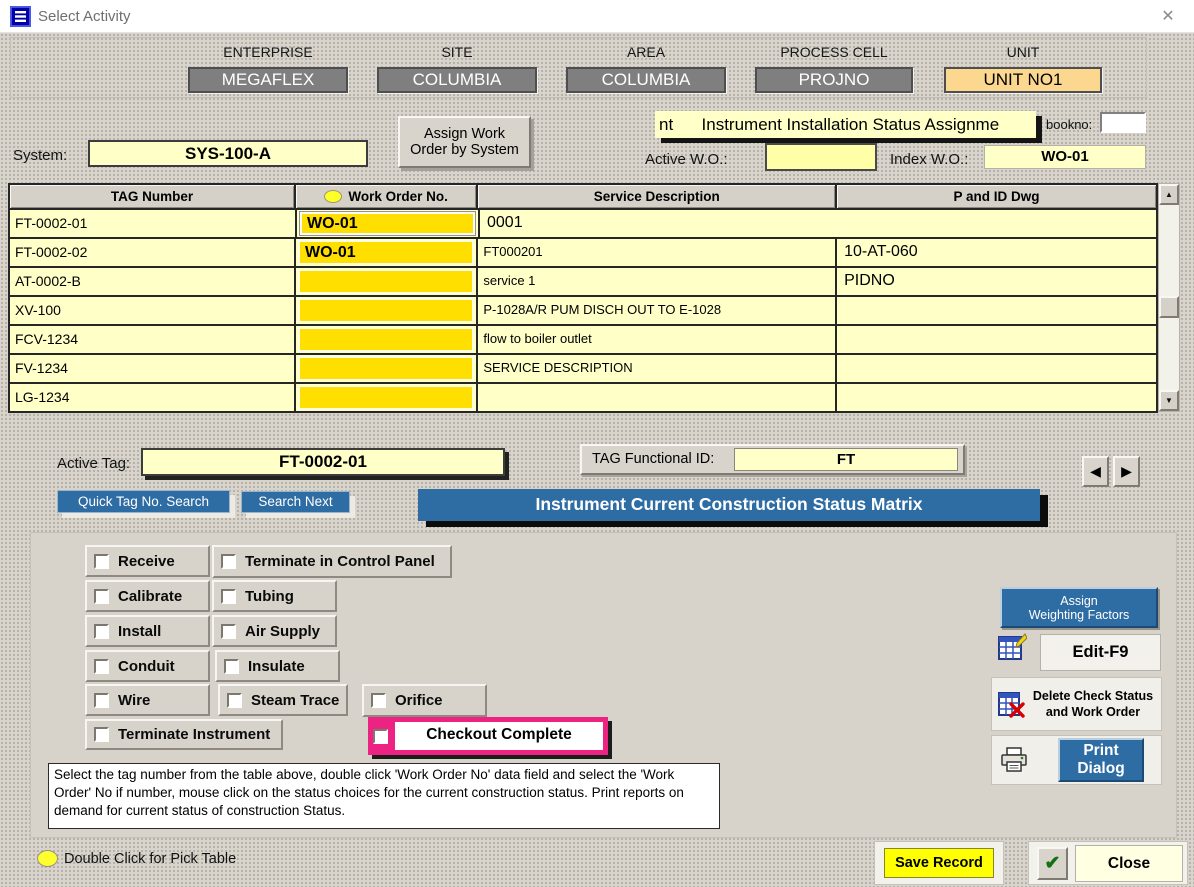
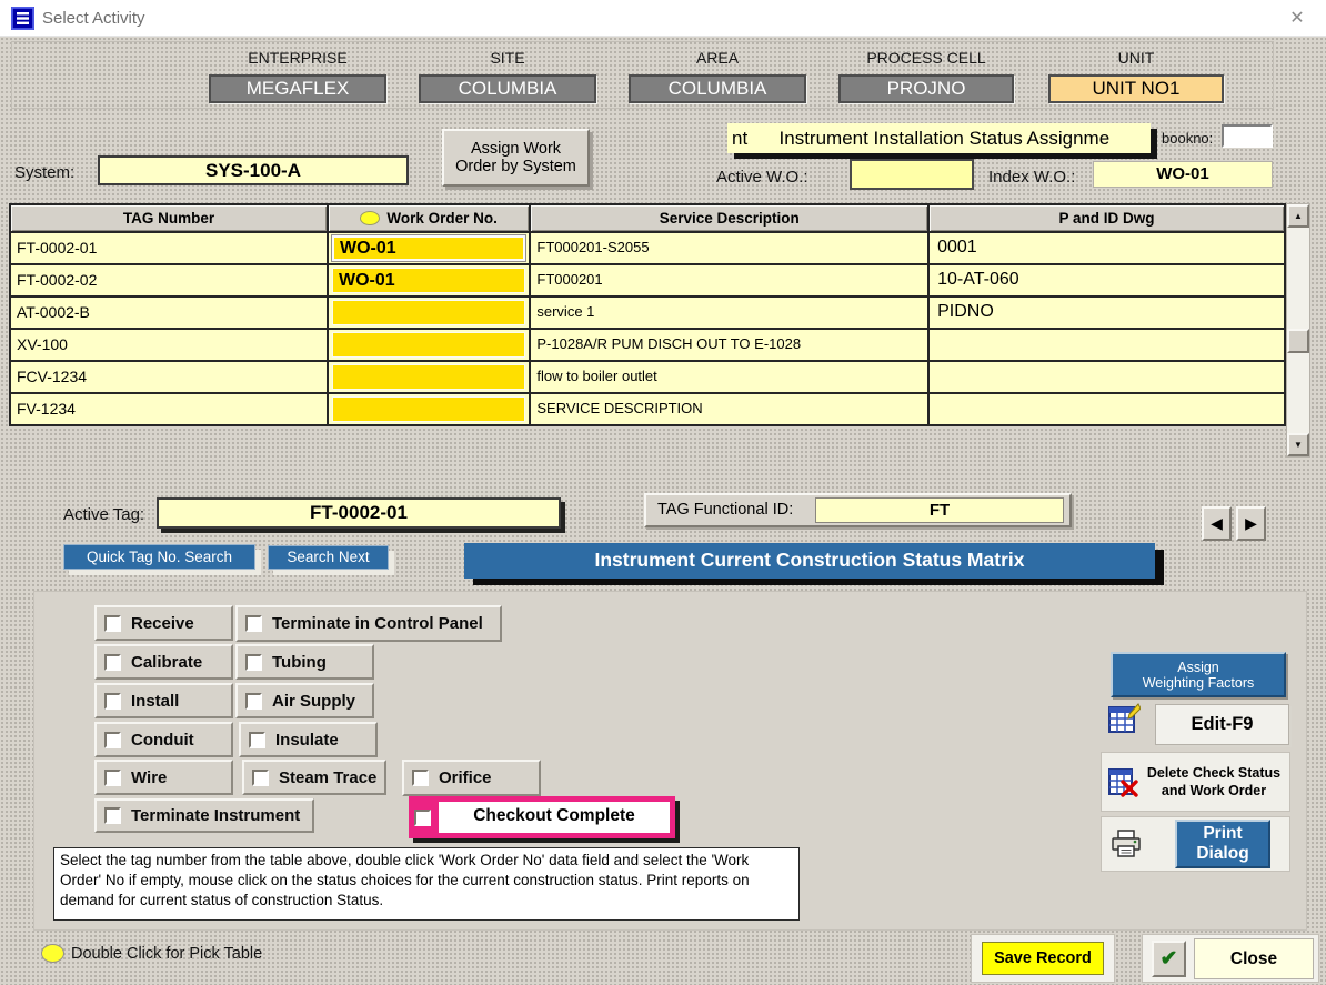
  Select Activity
  ✕
  ENTERPRISE
  SITE
  AREA
  PROCESS CELL
  UNIT
  MEGAFLEX
  COLUMBIA
  COLUMBIA
  PROJNO
  UNIT NO1
  System:
  SYS-100-A
  Assign Work Order by System
  nt Instrument Installation Status Assignme
  bookno:
  Active W.O.:
  Index W.O.:
  WO-01
  TAG Number
  Work Order No.
  Service Description
  P and ID Dwg
  FT-0002-01
  WO-01
+ FT000201-S2055
  0001
  FT-0002-02
  WO-01
  FT000201
  10-AT-060
  AT-0002-B
  service 1
  PIDNO
  XV-100
  P-1028A/R PUM DISCH OUT TO E-1028
  FCV-1234
  flow to boiler outlet
  FV-1234
  SERVICE DESCRIPTION
- LG-1234
  ▲
  ▼
  Active Tag:
  FT-0002-01
  TAG Functional ID:
  FT
  ◀
  ▶
  Quick Tag No. Search
  Search Next
  Instrument Current Construction Status Matrix
  Receive
  Calibrate
  Install
  Conduit
  Wire
  Terminate Instrument
  Terminate in Control Panel
  Tubing
  Air Supply
  Insulate
  Steam Trace
  Orifice
  Checkout Complete
  Assign
  Weighting Factors
  Edit-F9
  Delete Check Status and Work Order
  Print
  Dialog
- Select the tag number from the table above, double click 'Work Order No' data field and select the 'Work Order' No if number, mouse click on the status choices for the current construction status. Print reports on demand for current status of construction Status.
+ Select the tag number from the table above, double click 'Work Order No' data field and select the 'Work Order' No if empty, mouse click on the status choices for the current construction status. Print reports on demand for current status of construction Status.
  Double Click for Pick Table
  Save Record
  ✔
  Close
